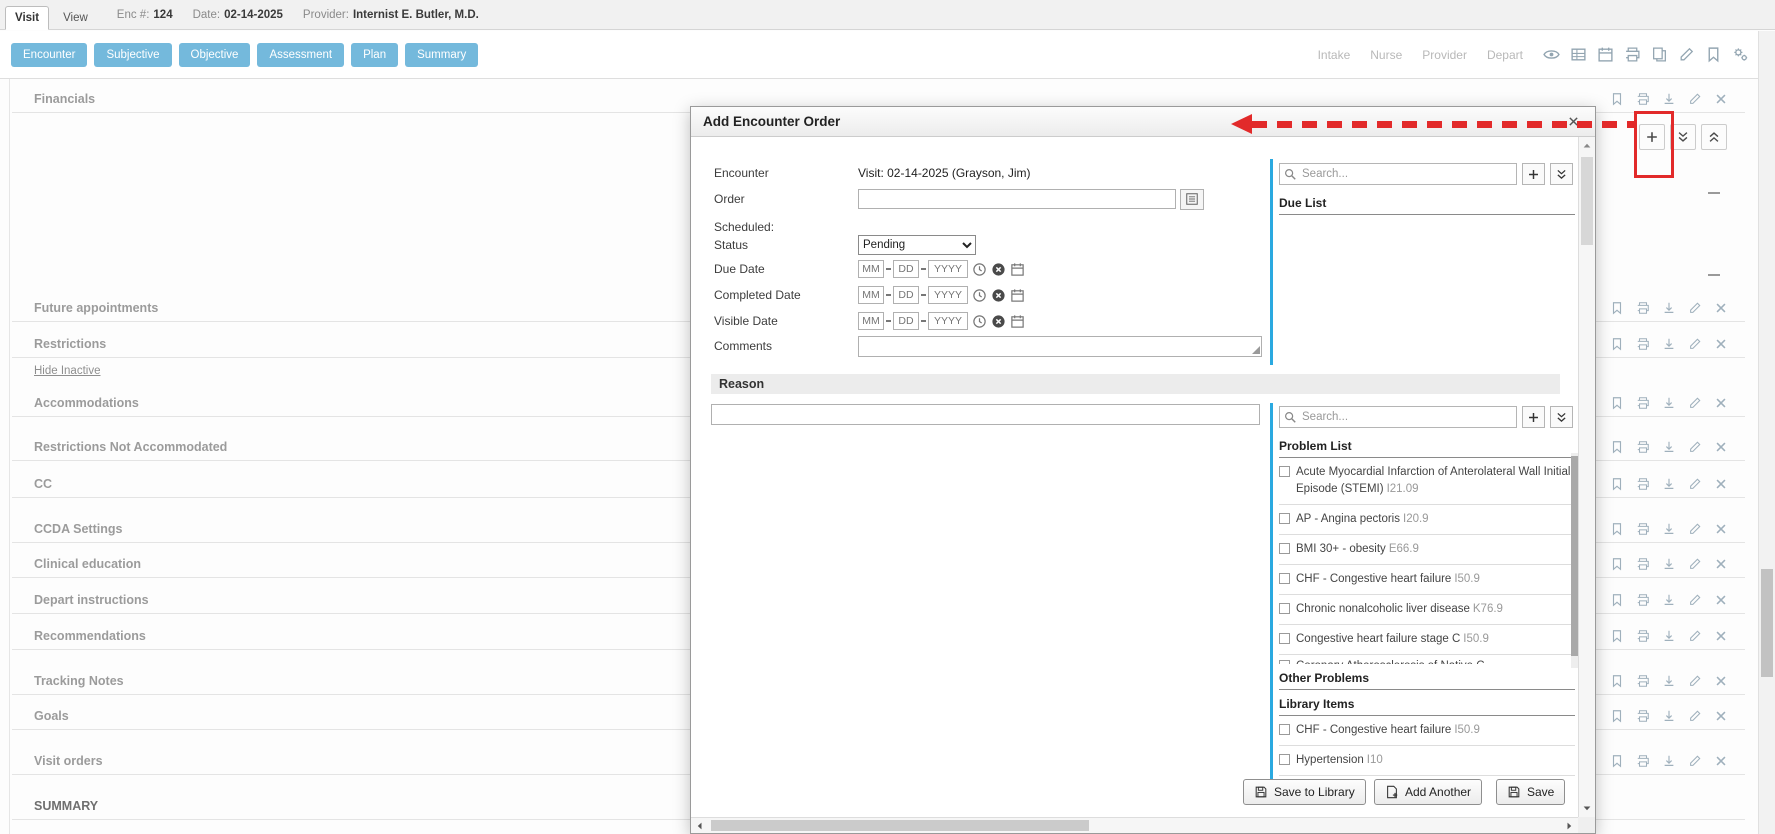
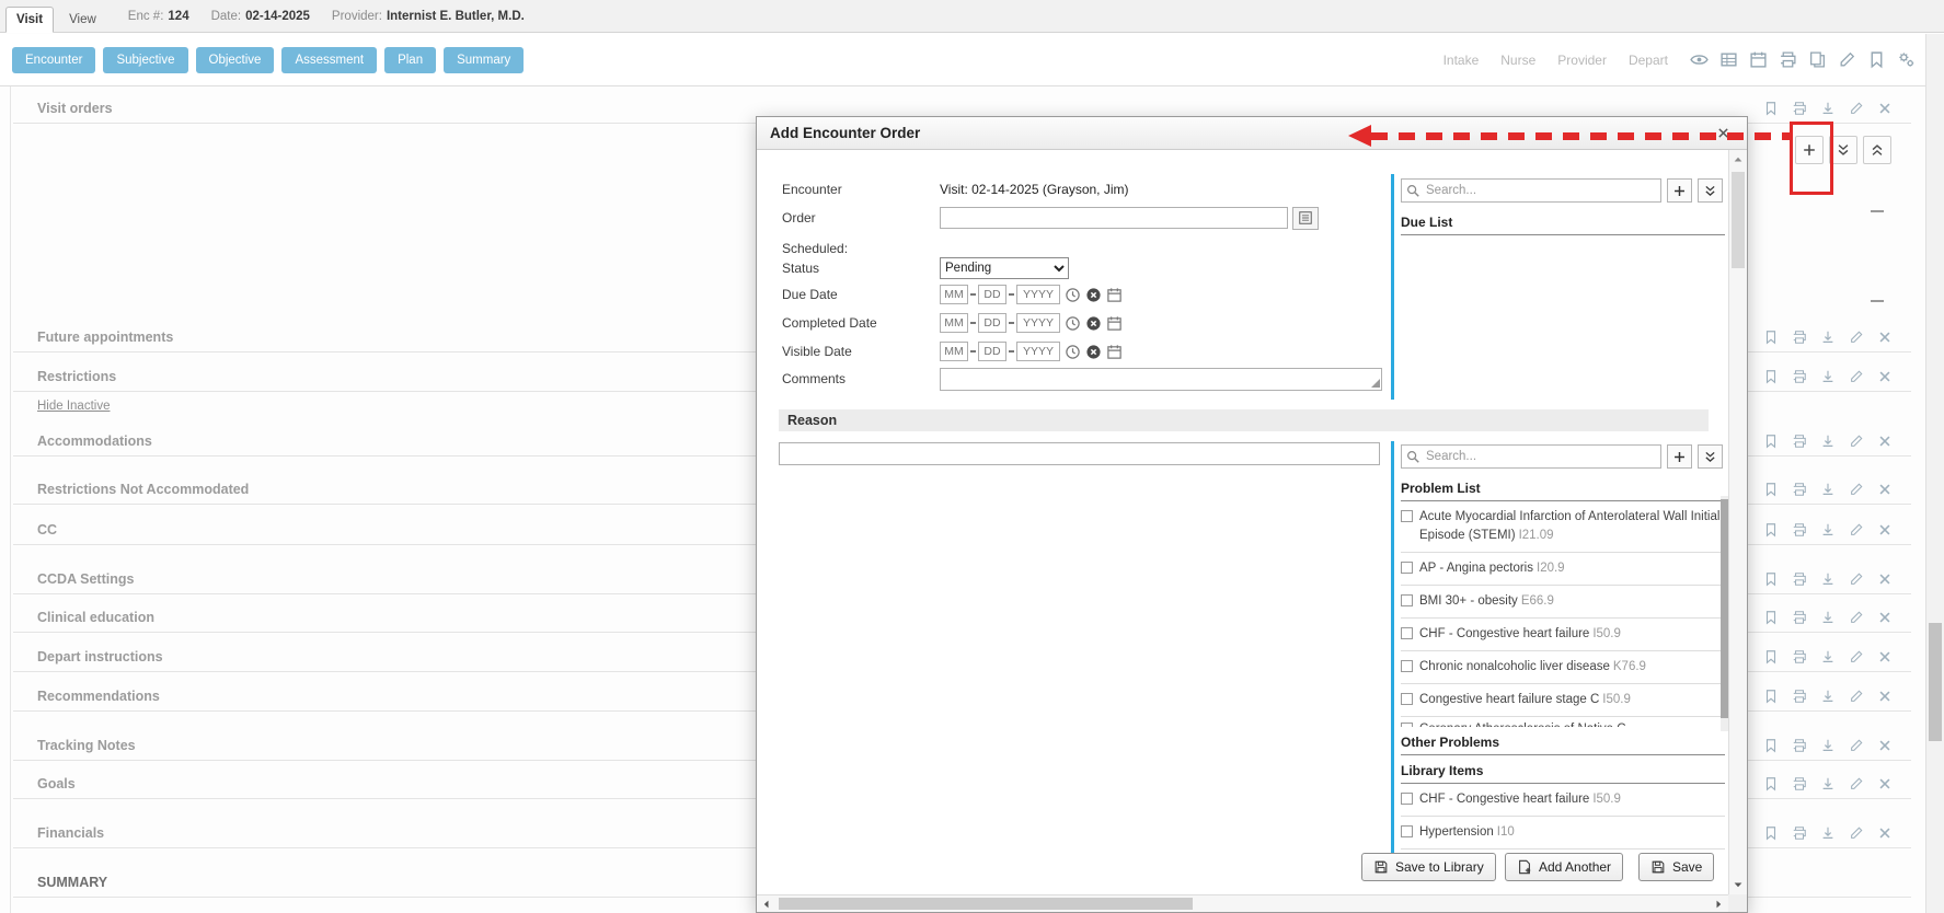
  Visit
  View
  Enc #: 124
  Date: 02-14-2025
  Provider: Internist E. Butler, M.D.
  Encounter
  Subjective
  Objective
  Assessment
  Plan
  Summary
  Intake
  Nurse
  Provider
  Depart
- Financials
+ Visit orders
  Future appointments
  Restrictions
  Hide Inactive
  Accommodations
  Restrictions Not Accommodated
  CC
  CCDA Settings
  Clinical education
  Depart instructions
  Recommendations
  Tracking Notes
  Goals
- Visit orders
+ Financials
  SUMMARY
  Add Encounter Order
  Encounter
  Visit: 02-14-2025 (Grayson, Jim)
  Order
  Scheduled:
  Status
  Pending
  Due Date
  MM
  DD
  YYYY
  Completed Date
  MM
  DD
  YYYY
  Visible Date
  MM
  DD
  YYYY
  Comments
  Search...
  Due List
  Reason
  Search...
  Problem List
  Acute Myocardial Infarction of Anterolateral Wall Initial Episode (STEMI) I21.09
  AP - Angina pectoris I20.9
  BMI 30+ - obesity E66.9
  CHF - Congestive heart failure I50.9
  Chronic nonalcoholic liver disease K76.9
  Congestive heart failure stage C I50.9
  Other Problems
  Library Items
  CHF - Congestive heart failure I50.9
  Hypertension I10
  Save to Library
  Add Another
  Save
